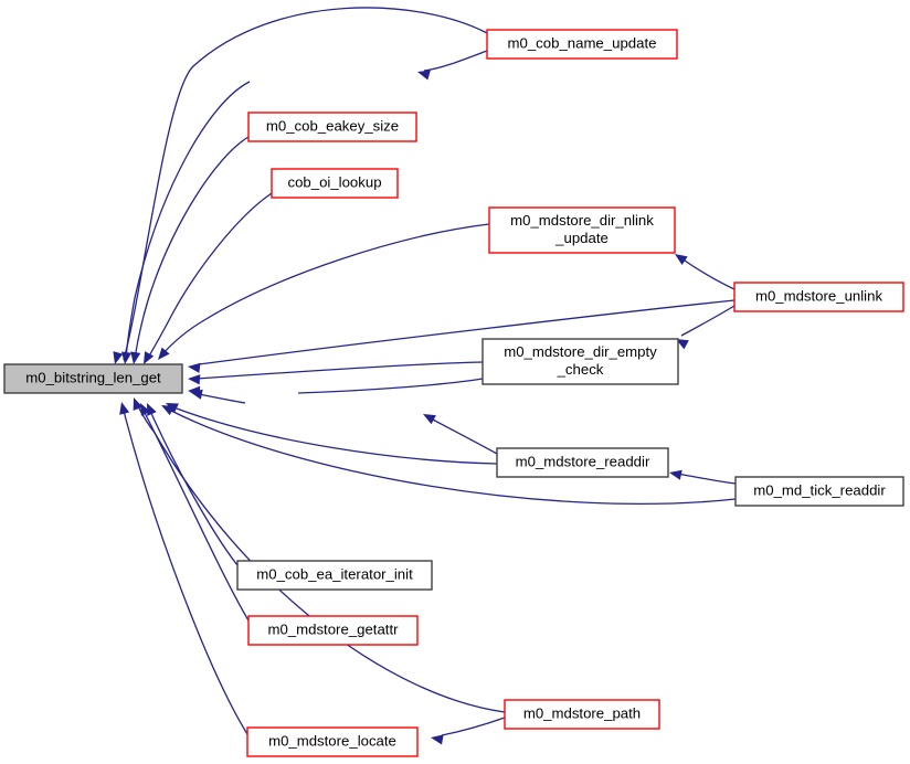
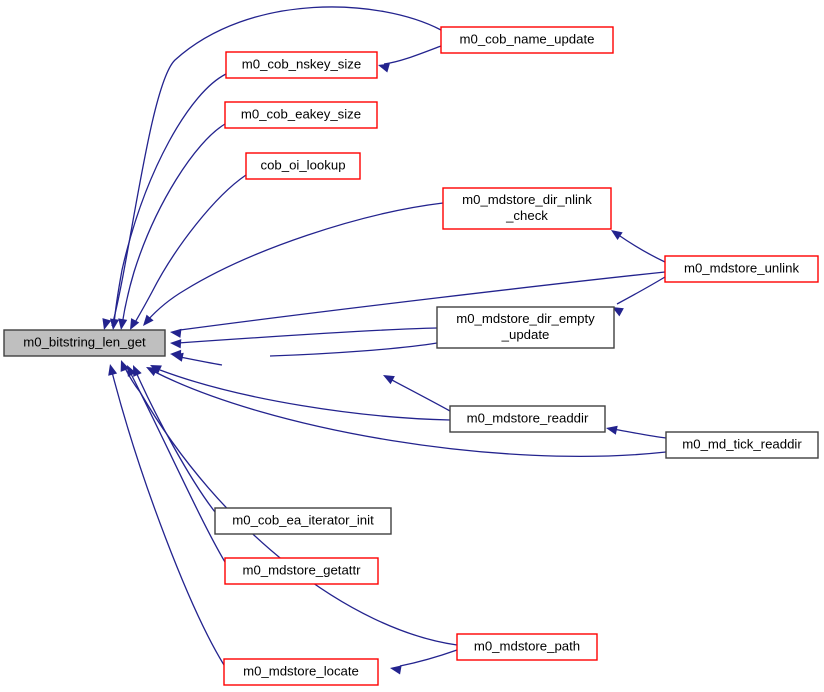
  m0_bitstring_len_get
  m0_cob_name_update
+ m0_cob_nskey_size
  m0_cob_eakey_size
  cob_oi_lookup
  m0_mdstore_dir_nlink
- _update
+ _check
  m0_mdstore_unlink
  m0_mdstore_dir_empty
- _check
+ _update
  m0_mdstore_readdir
  m0_md_tick_readdir
  m0_cob_ea_iterator_init
  m0_mdstore_getattr
  m0_mdstore_path
  m0_mdstore_locate
